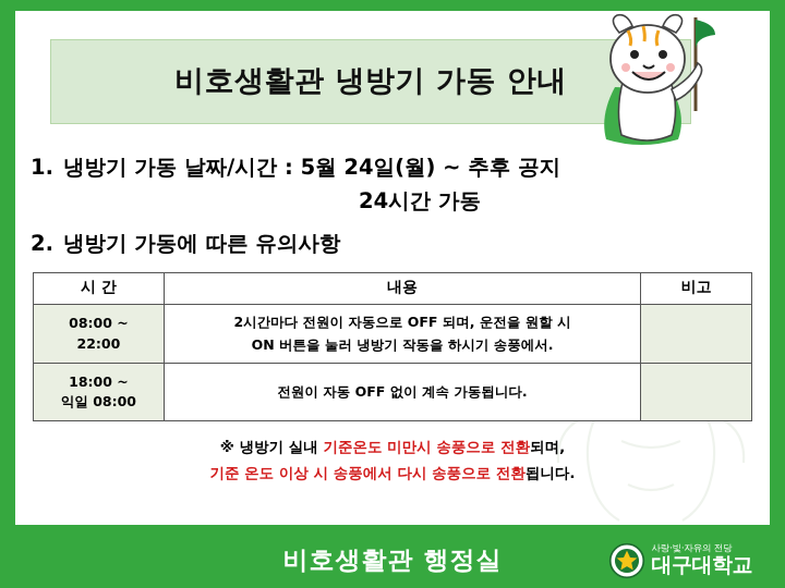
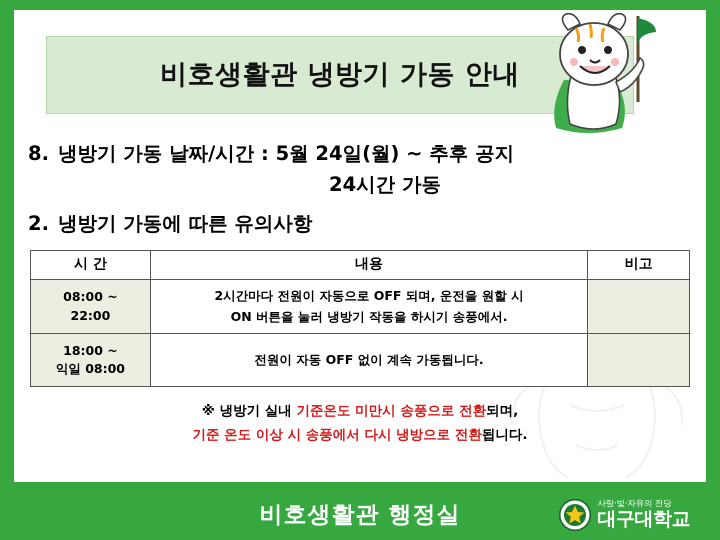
  비호생활관 냉방기 가동 안내
- 1.
+ 8.
  냉방기 가동 날짜/시간 : 5월 24일(월) ~ 추후 공지
  24시간 가동
  2.
  냉방기 가동에 따른 유의사항
  시 간	내용	비고
  08:00 ~ 22:00	2시간마다 전원이 자동으로 OFF 되며, 운전을 원할 시 ON 버튼을 눌러 냉방기 작동을 하시기 송풍에서.
  18:00 ~ 익일 08:00	전원이 자동 OFF 없이 계속 가동됩니다.
  ※ 냉방기 실내 기준온도 미만시 송풍으로 전환되며,
- 기준 온도 이상 시 송풍에서 다시 송풍으로 전환됩니다.
+ 기준 온도 이상 시 송풍에서 다시 냉방으로 전환됩니다.
  비호생활관 행정실
  사랑·빛·자유의 전당
  대구대학교
